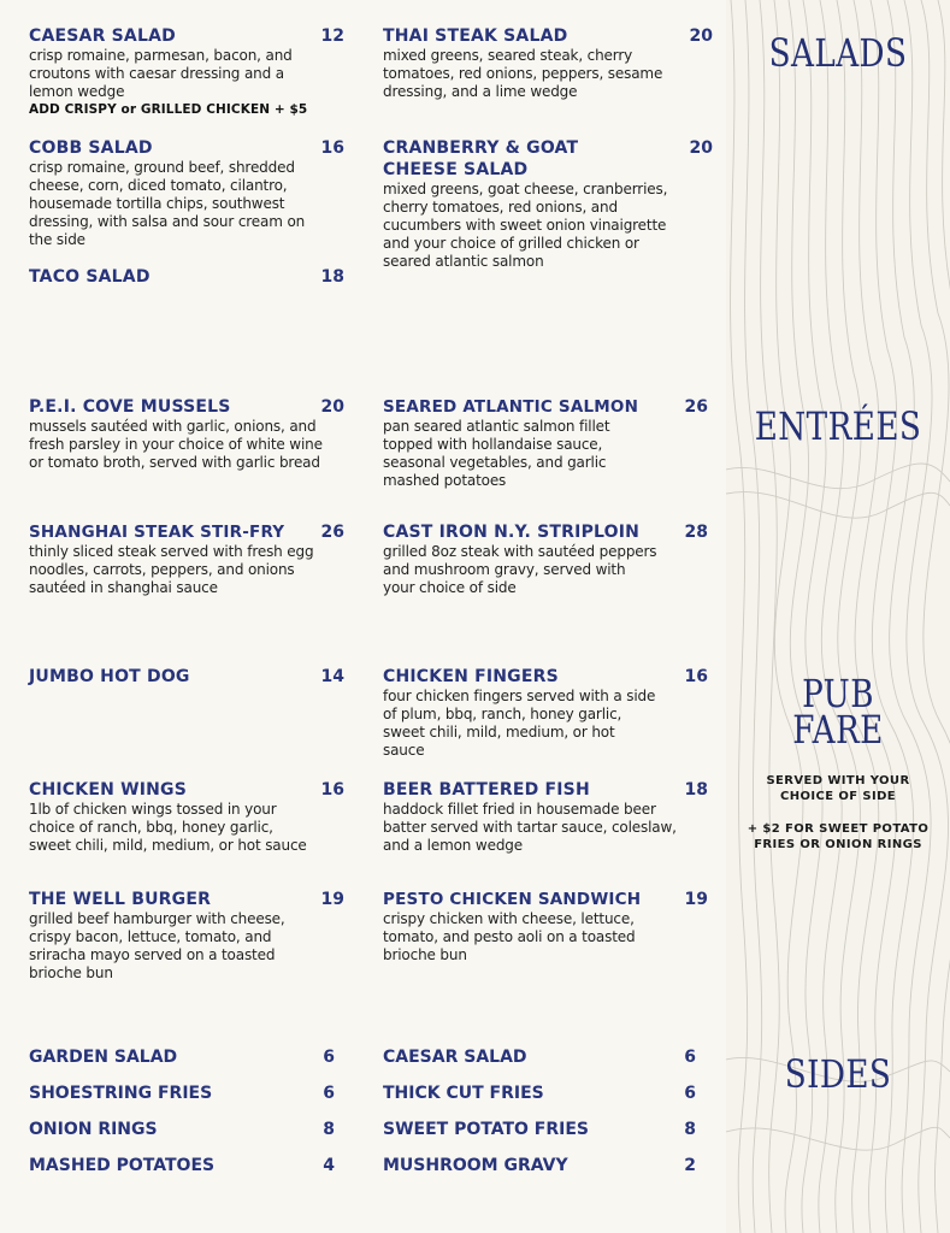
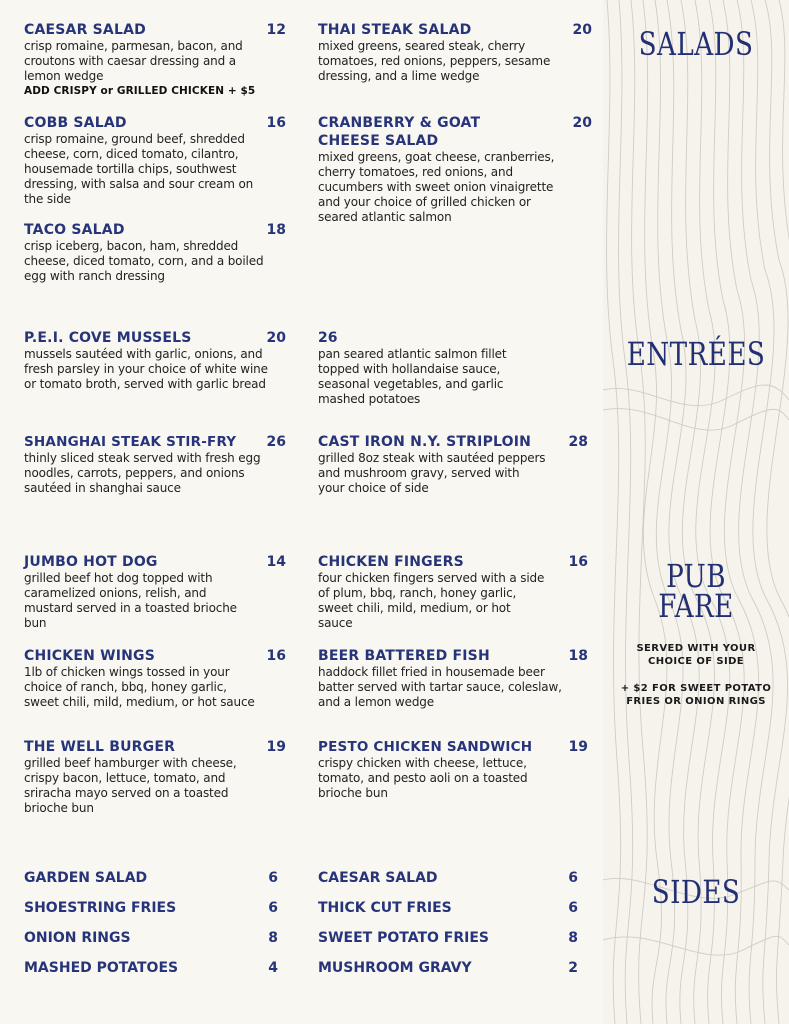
  SALADS
  ENTRÉES
  PUB
  FARE
  SERVED WITH YOUR CHOICE OF SIDE
  + $2 FOR SWEET POTATO FRIES OR ONION RINGS
  SIDES
  CAESAR SALAD
  12
  crisp romaine, parmesan, bacon, and croutons with caesar dressing and a lemon wedge
  ADD CRISPY or GRILLED CHICKEN + $5
  THAI STEAK SALAD
  20
  mixed greens, seared steak, cherry tomatoes, red onions, peppers, sesame dressing, and a lime wedge
  COBB SALAD
  16
  crisp romaine, ground beef, shredded cheese, corn, diced tomato, cilantro, housemade tortilla chips, southwest dressing, with salsa and sour cream on the side
  CRANBERRY & GOAT CHEESE SALAD
  20
  mixed greens, goat cheese, cranberries, cherry tomatoes, red onions, and cucumbers with sweet onion vinaigrette and your choice of grilled chicken or seared atlantic salmon
  TACO SALAD
  18
+ crisp iceberg, bacon, ham, shredded cheese, diced tomato, corn, and a boiled egg with ranch dressing
  P.E.I. COVE MUSSELS
  20
  mussels sautéed with garlic, onions, and fresh parsley in your choice of white wine or tomato broth, served with garlic bread
- SEARED ATLANTIC SALMON
  26
  pan seared atlantic salmon fillet topped with hollandaise sauce, seasonal vegetables, and garlic mashed potatoes
  SHANGHAI STEAK STIR-FRY
  26
  thinly sliced steak served with fresh egg noodles, carrots, peppers, and onions sautéed in shanghai sauce
  CAST IRON N.Y. STRIPLOIN
  28
  grilled 8oz steak with sautéed peppers and mushroom gravy, served with your choice of side
  JUMBO HOT DOG
  14
+ grilled beef hot dog topped with caramelized onions, relish, and mustard served in a toasted brioche bun
  CHICKEN FINGERS
  16
  four chicken fingers served with a side of plum, bbq, ranch, honey garlic, sweet chili, mild, medium, or hot sauce
  CHICKEN WINGS
  16
  1lb of chicken wings tossed in your choice of ranch, bbq, honey garlic, sweet chili, mild, medium, or hot sauce
  BEER BATTERED FISH
  18
  haddock fillet fried in housemade beer batter served with tartar sauce, coleslaw, and a lemon wedge
  THE WELL BURGER
  19
  grilled beef hamburger with cheese, crispy bacon, lettuce, tomato, and sriracha mayo served on a toasted brioche bun
  PESTO CHICKEN SANDWICH
  19
  crispy chicken with cheese, lettuce, tomato, and pesto aoli on a toasted brioche bun
  GARDEN SALAD
  6
  SHOESTRING FRIES
  6
  ONION RINGS
  8
  MASHED POTATOES
  4
  CAESAR SALAD
  6
  THICK CUT FRIES
  6
  SWEET POTATO FRIES
  8
  MUSHROOM GRAVY
  2
